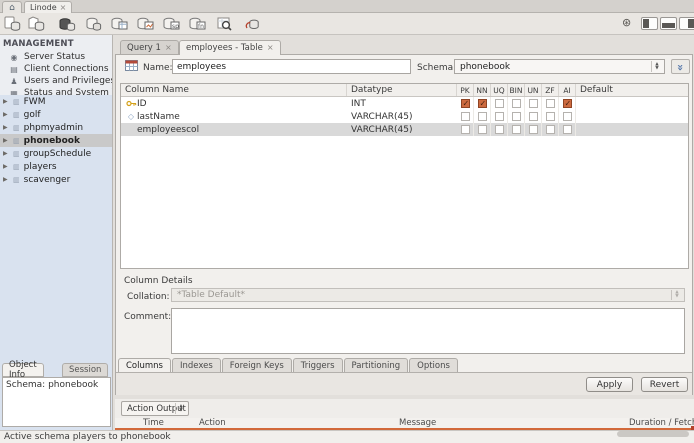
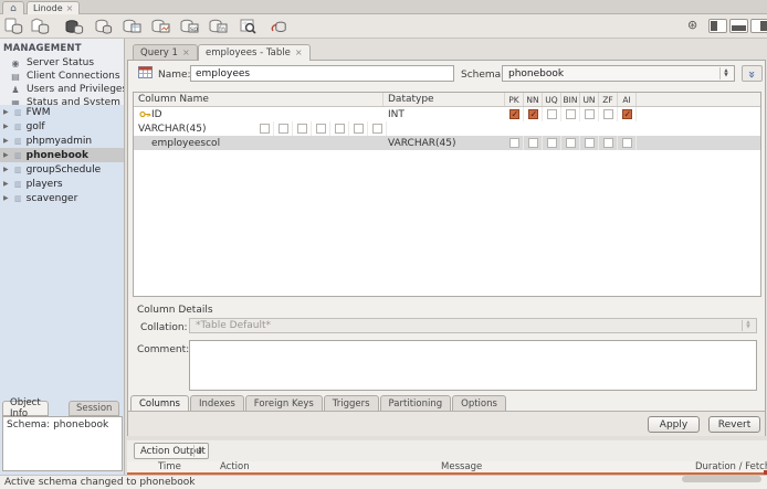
  ⌂
  Linode
  ×
  ⊛
  MANAGEMENT
  ◉
  Server Status
  ▤
  Client Connections
  ♟
  Users and Privilege
  ▦
  ▥
  FWM
  ▥
  golf
  ▥
  phpmyadmin
  ▥
  phonebook
  ▥
  groupSchedule
  ▥
  players
  ▥
  scavenger
  Object Info
  Session
  Schema: phonebook
  Query 1
  ×
  employees - Table
  ×
  Name
  employees
  Schema
  phonebook
  Column Name
  Datatype
  PK
  NN
  UQ
  BIN
  UN
  ZF
  AI
- Default
  ID
  INT
- ◇
- lastName
  VARCHAR(45)
  employeescol
  VARCHAR(45)
  Column Details
  Collation:
  *Table Default*
  Comment:
  Columns
  Indexes
  Foreign Keys
  Triggers
  Partitioning
  Options
  Apply
  Revert
  Action Output
  Time
  Action
  Message
  Duration / Fetc
- Active schema players to phonebook
+ Active schema changed to phonebook
